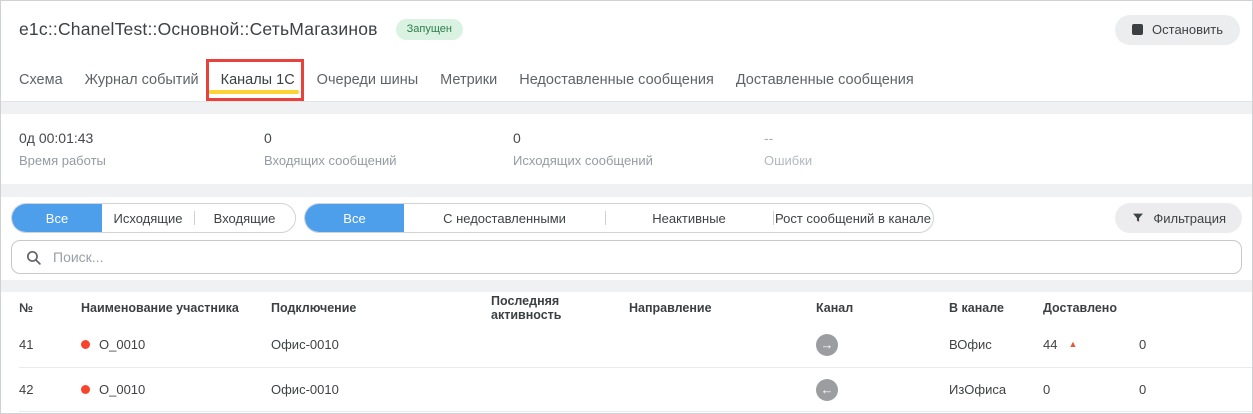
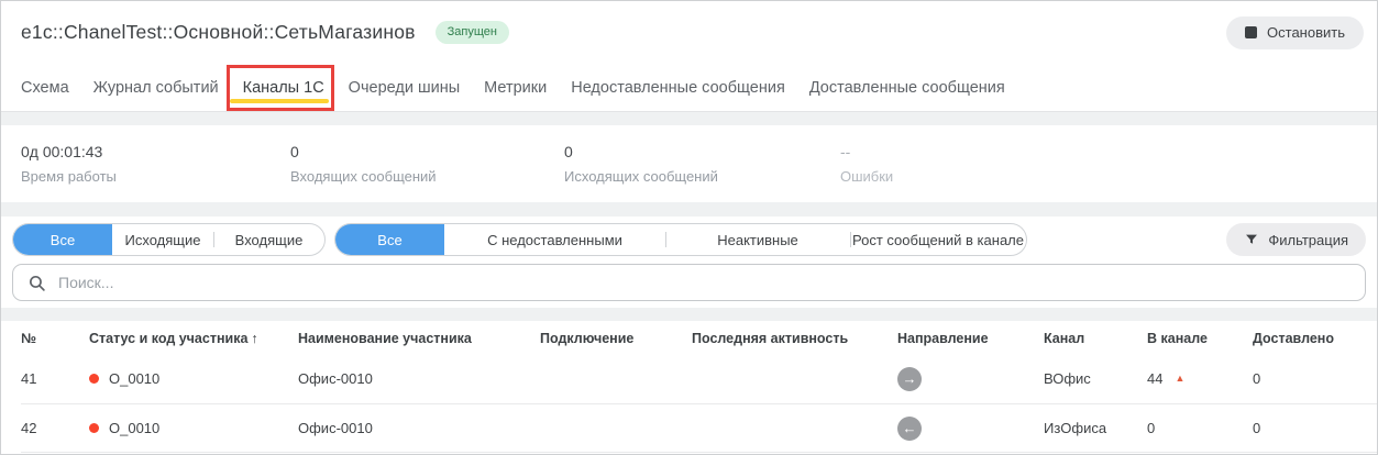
  e1c::ChanelTest::Основной::СетьМагазинов
  Запущен
  Остановить
  Схема
  Журнал событий
  Каналы 1С
  Очереди шины
  Метрики
  Недоставленные сообщения
  Доставленные сообщения
  0д 00:01:43
  Время работы
  0
  Входящих сообщений
  0
  Исходящих сообщений
  --
  Ошибки
  Все
  Исходящие
  Входящие
  Все
  С недоставленными
  Неактивные
  Рост сообщений в канале
  Фильтрация
  Поиск...
  №
+ Статус и код участника ↑
  Наименование участника
  Подключение
  Последняя активность
  Направление
  Канал
  В канале
  Доставлено
  41
  О_0010
  Офис-0010
  →
  ВОфис
  44
  ▲
  0
  42
  О_0010
  Офис-0010
  ←
  ИзОфиса
  0
  0
